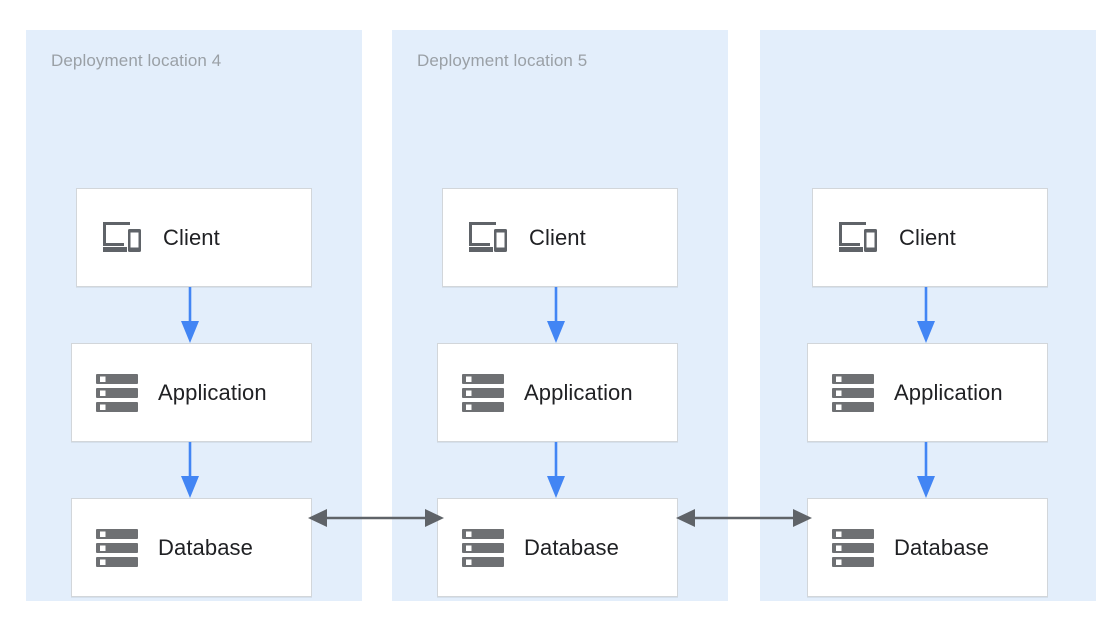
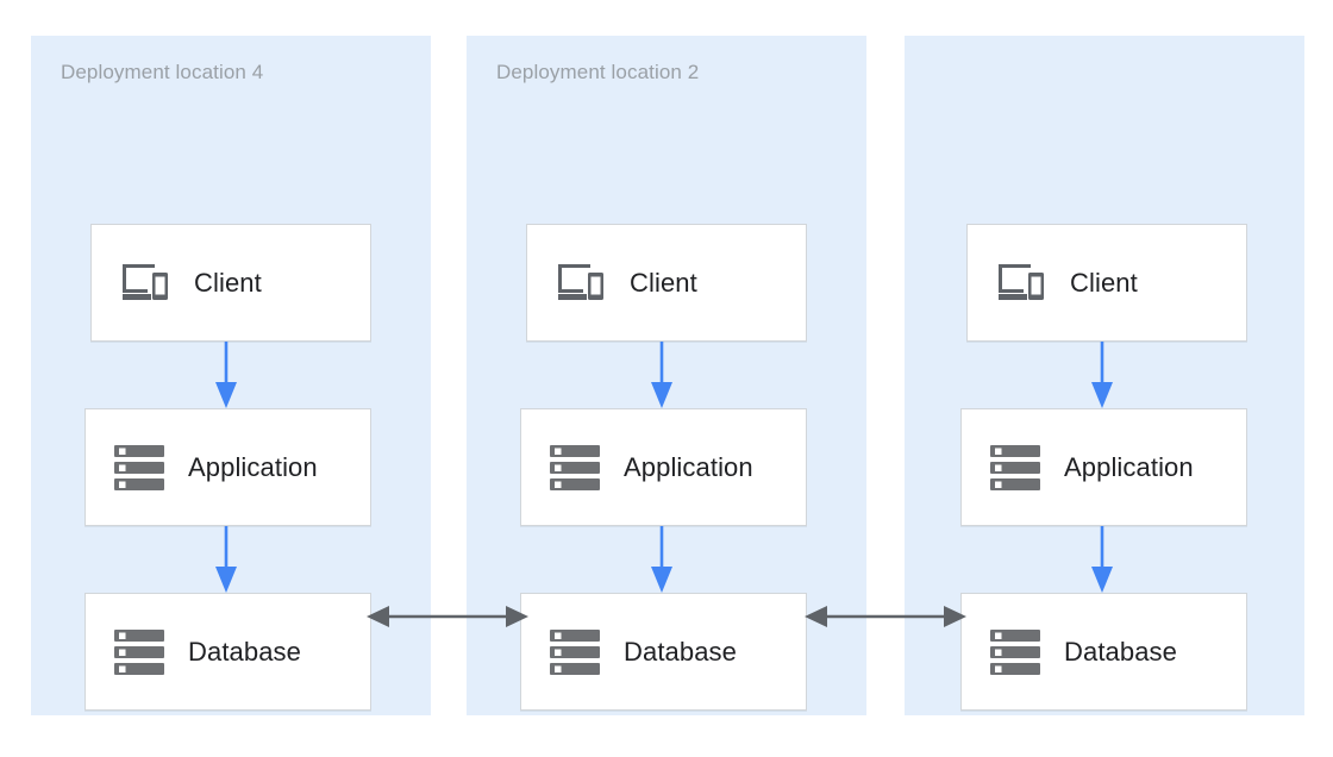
  Deployment location 4
  Client
  Application
  Database
- Deployment location 5
+ Deployment location 2
  Client
  Application
  Database
  Client
  Application
  Database
